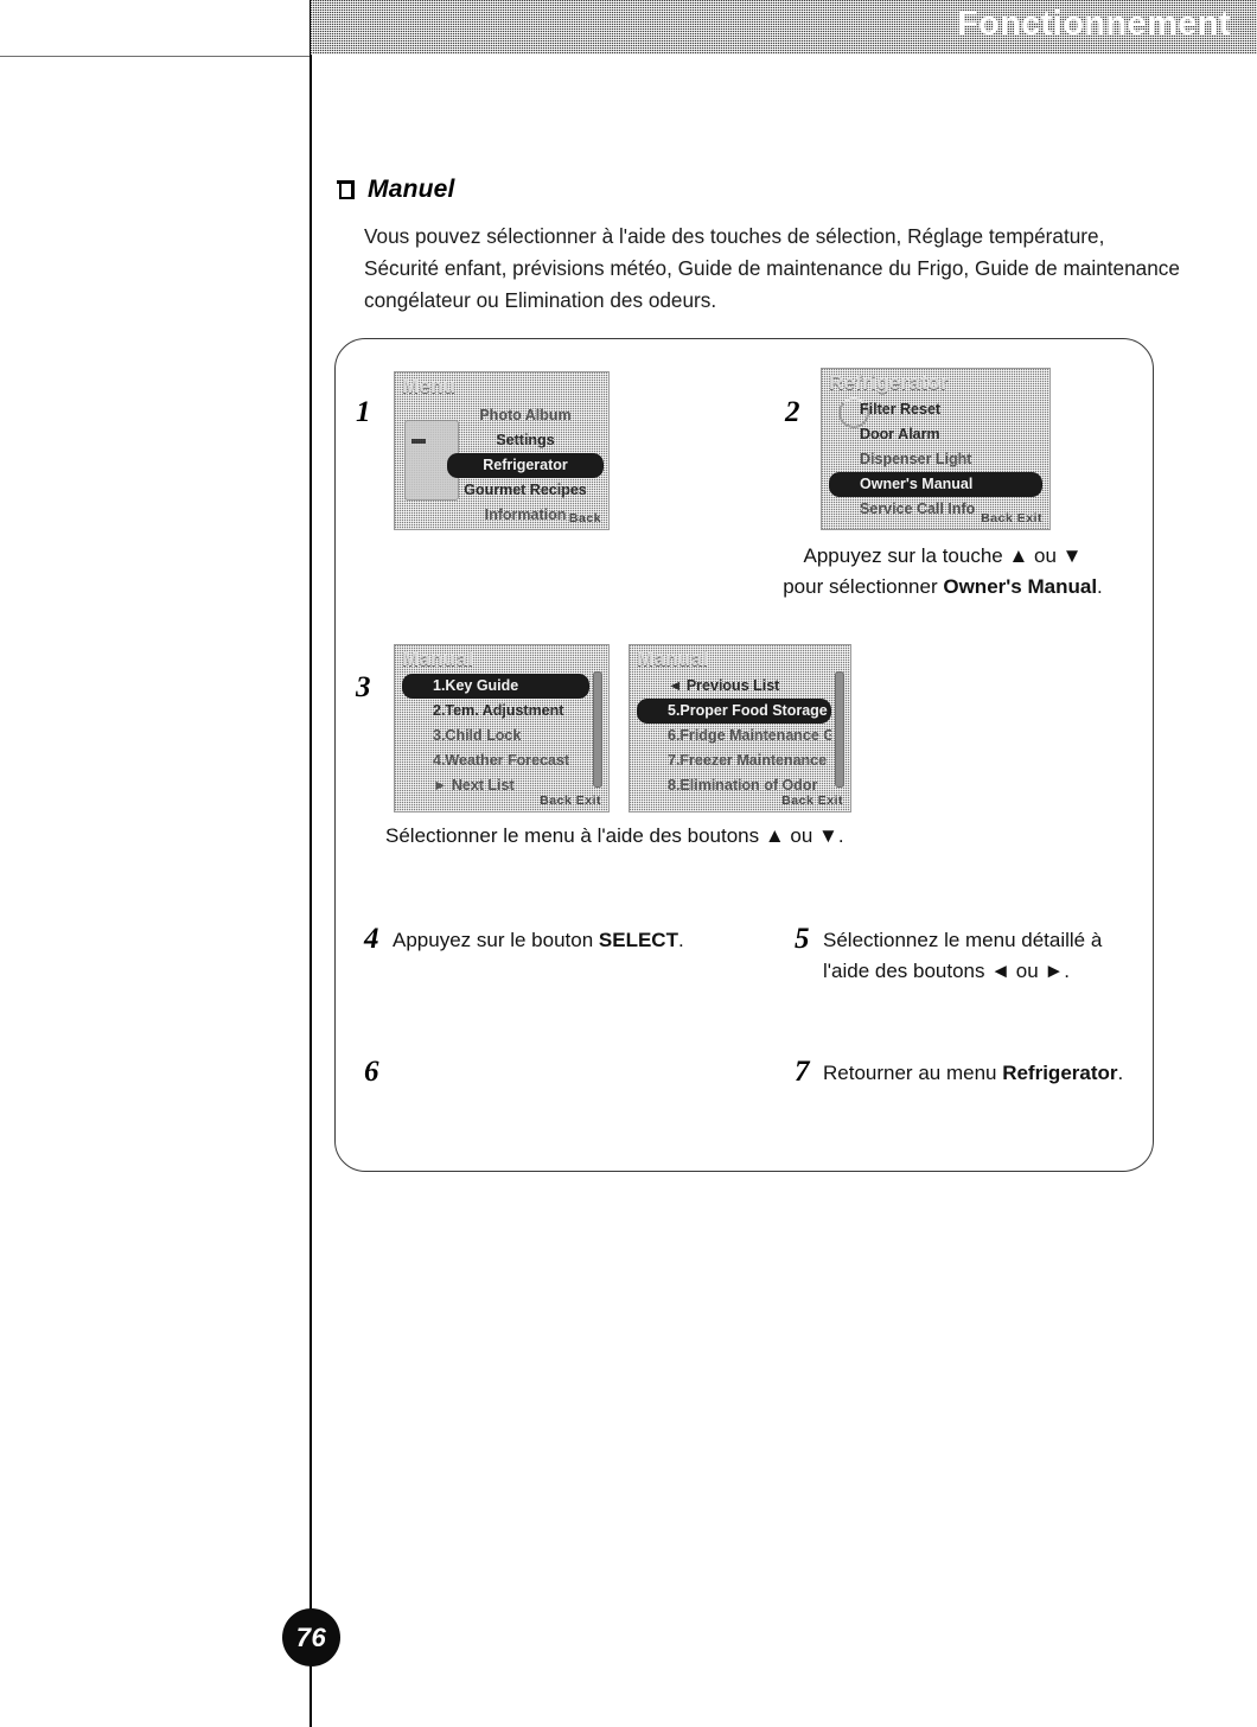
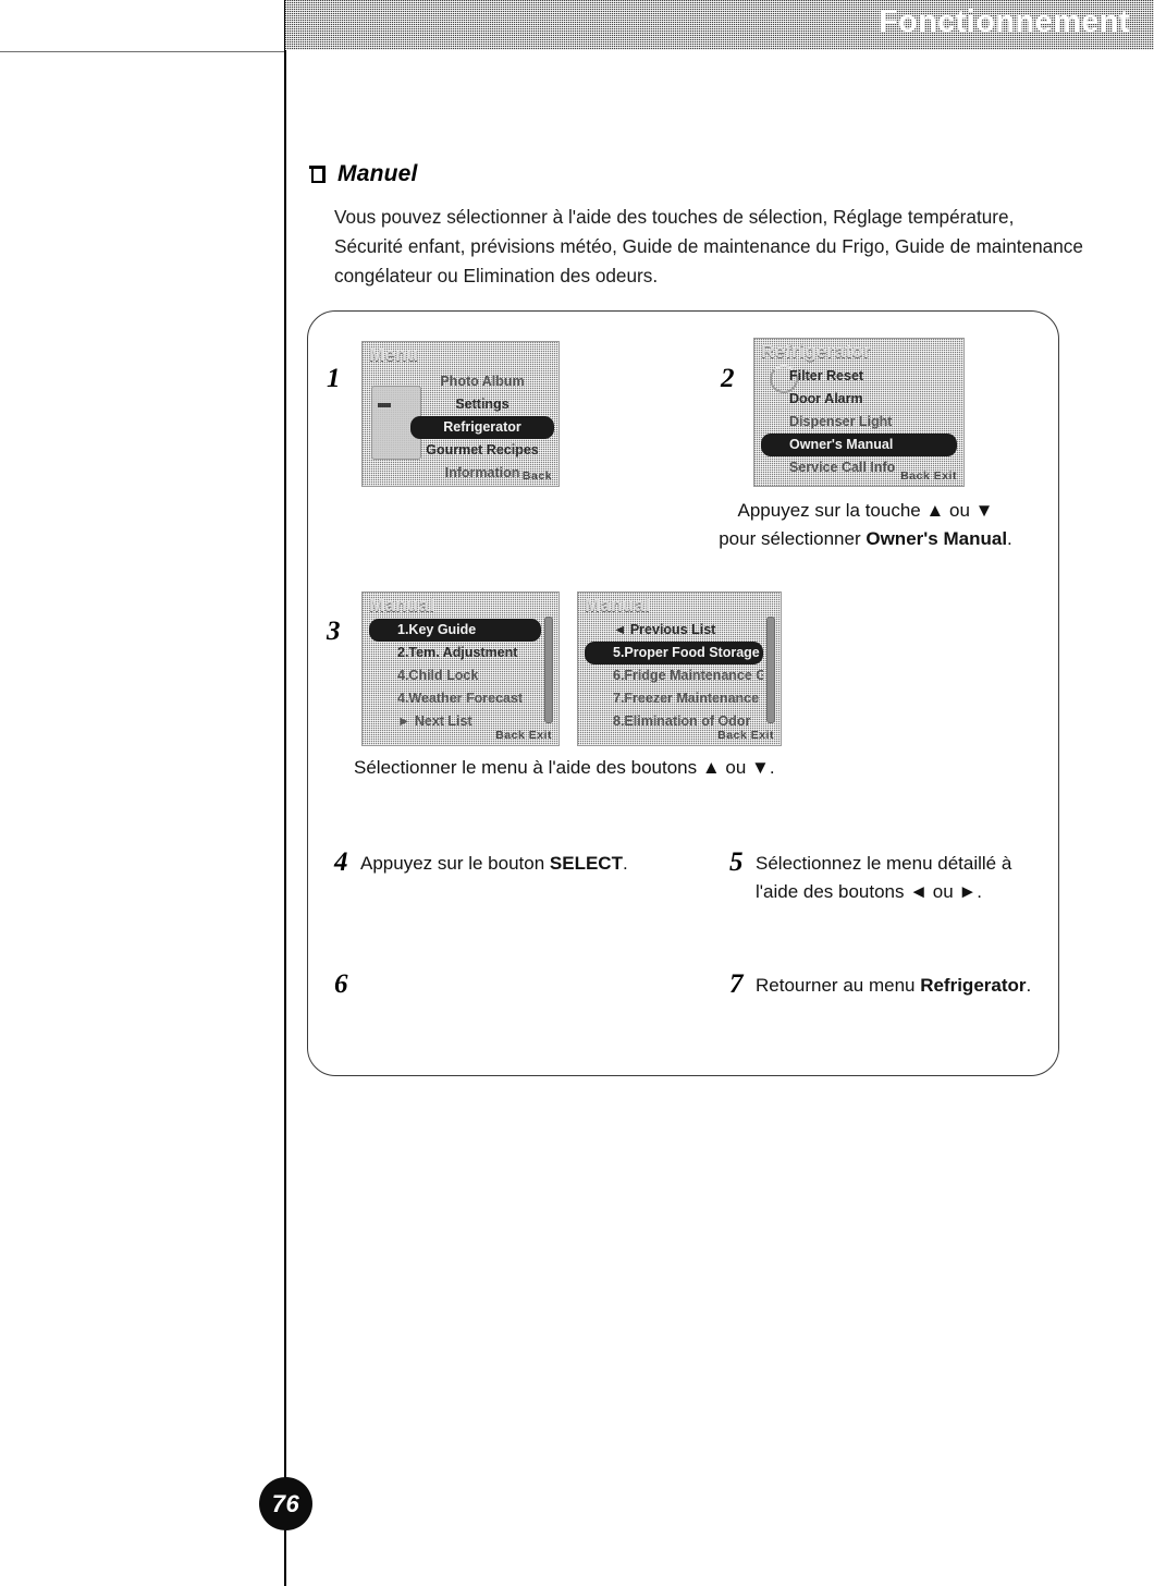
  Fonctionnement
  Manuel
  Vous pouvez sélectionner à l'aide des touches de sélection, Réglage température, Sécurité enfant, prévisions météo, Guide de maintenance du Frigo, Guide de maintenance congélateur ou Elimination des odeurs.
  1
  2
  3
  4
  5
  6
  7
  Menu
  Photo Album
  Settings
  Refrigerator
  Gourmet Recipes
  Information
  Back
  Refrigerator
  Filter Reset
  Door Alarm
  Dispenser Light
  Owner's Manual
  Service Call Info
  Back Exit
  Manual
  1.Key Guide
  2.Tem. Adjustment
- 3.Child Lock
+ 4.Child Lock
  4.Weather Forecast
  ► Next List
  Back Exit
  Manual
  ◄ Previous List
  5.Proper Food Storage
  6.Fridge Maintenance G
  7.Freezer Maintenance
  8.Elimination of Odor
  Back Exit
  Appuyez sur la touche ▲ ou ▼
  pour sélectionner Owner's Manual.
  Sélectionner le menu à l'aide des boutons ▲ ou ▼.
  Appuyez sur le bouton SELECT.
  Sélectionnez le menu détaillé à l'aide des boutons ◄ ou ►.
  Retourner au menu Refrigerator.
  76
